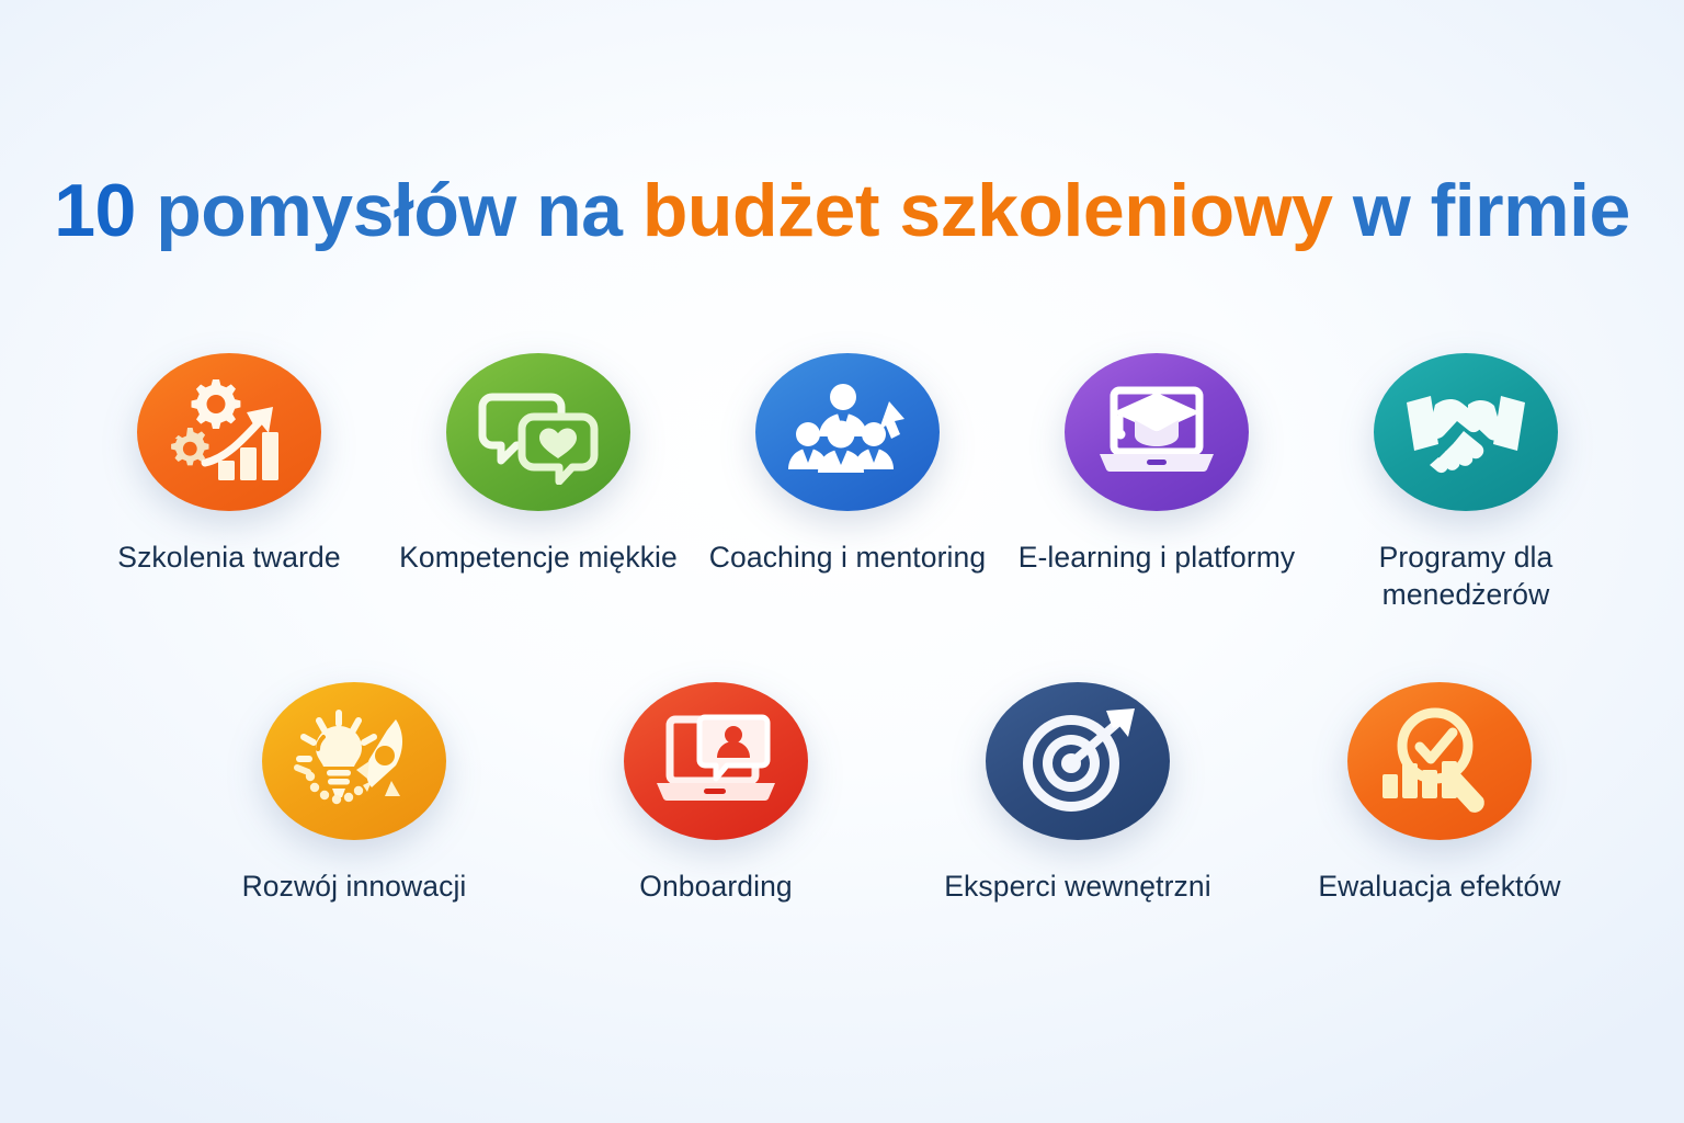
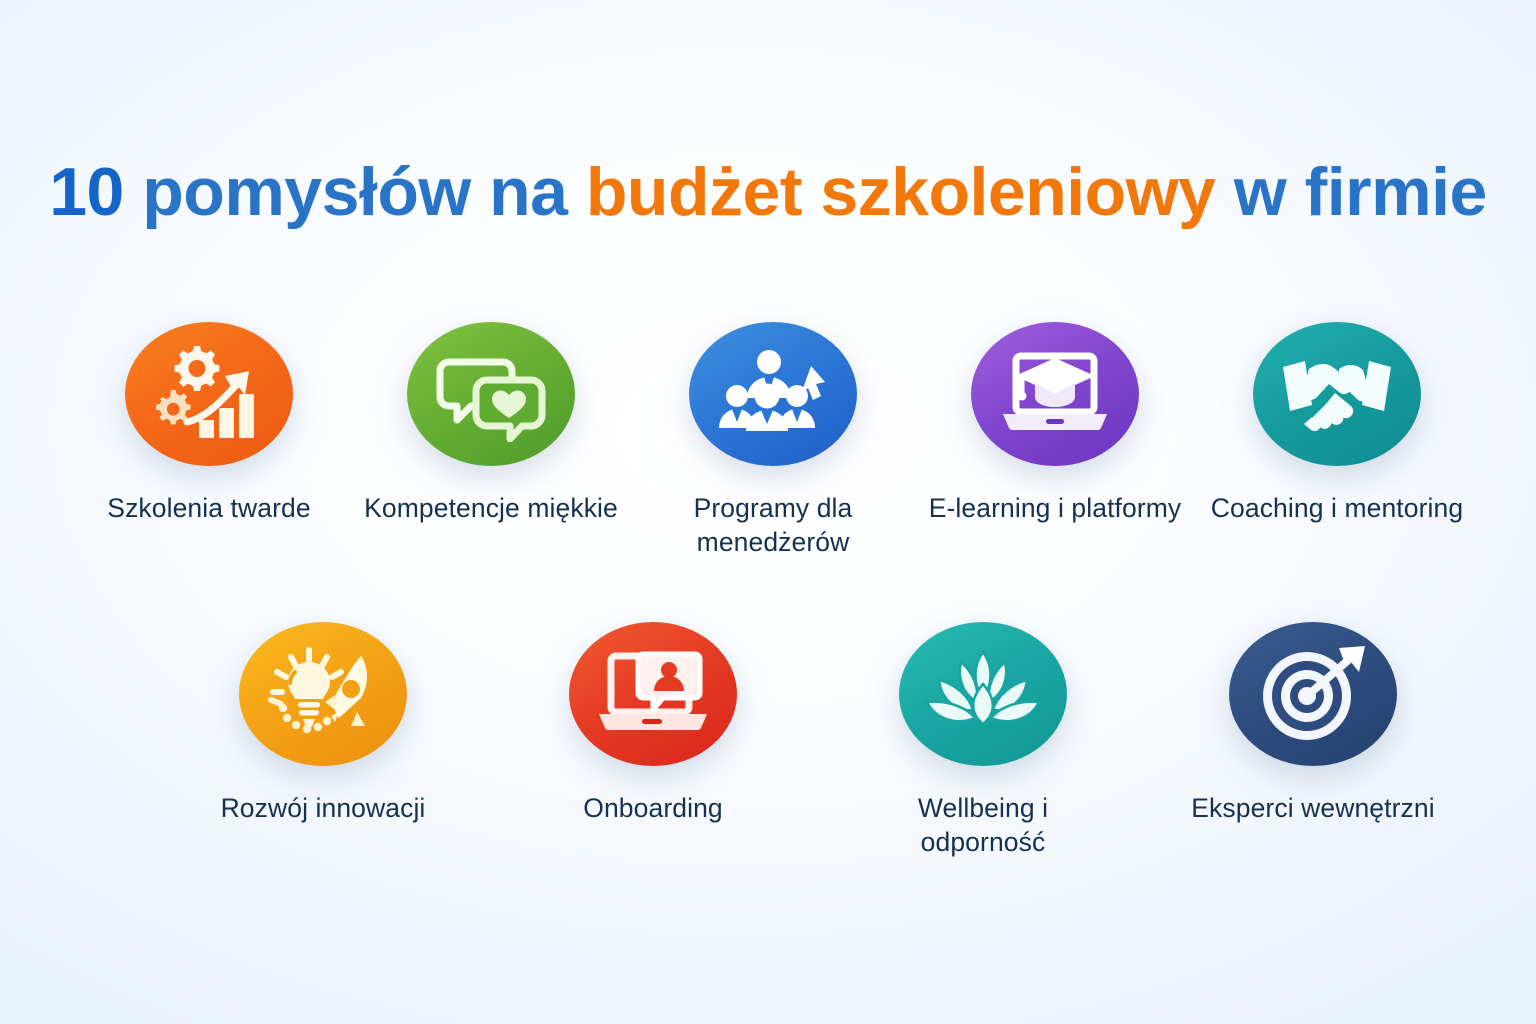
  10 pomysłów na budżet szkoleniowy w firmie
  Szkolenia twarde
  Kompetencje miękkie
- Coaching i mentoring
+ Programy dla menedżerów
  E-learning i platformy
- Programy dla menedżerów
+ Coaching i mentoring
  Rozwój innowacji
  Onboarding
+ Wellbeing i odporność
  Eksperci wewnętrzni
- Ewaluacja efektów
